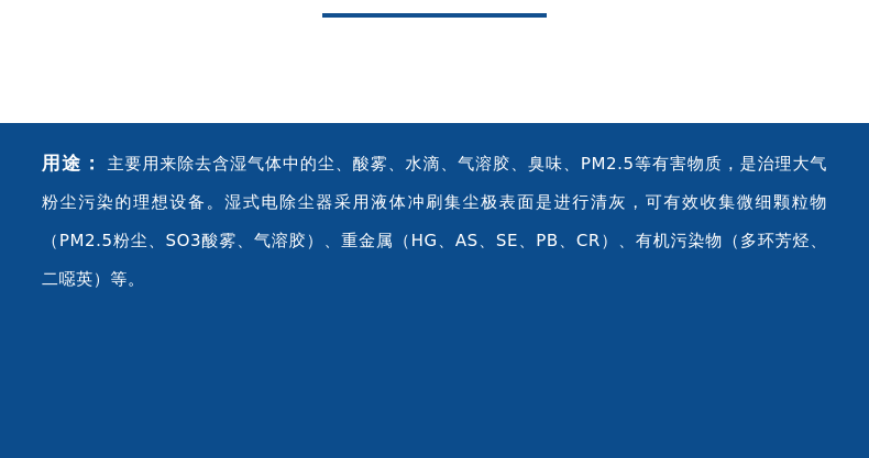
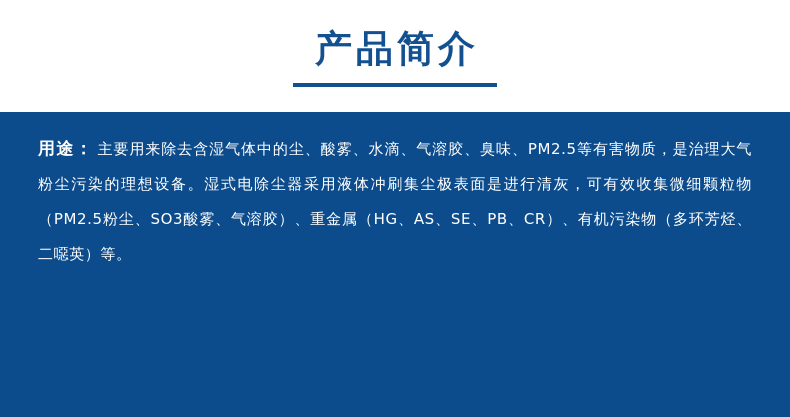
+ 产品简介
  用途： 主要用来除去含湿气体中的尘、酸雾、水滴、气溶胶、臭味、PM2.5等有害物质，是治理大气粉尘污染的理想设备。湿式电除尘器采用液体冲刷集尘极表面是进行清灰，可有效收集微细颗粒物（PM2.5粉尘、SO3酸雾、气溶胶）、重金属（HG、AS、SE、PB、CR）、有机污染物（多环芳烃、二噁英）等。
